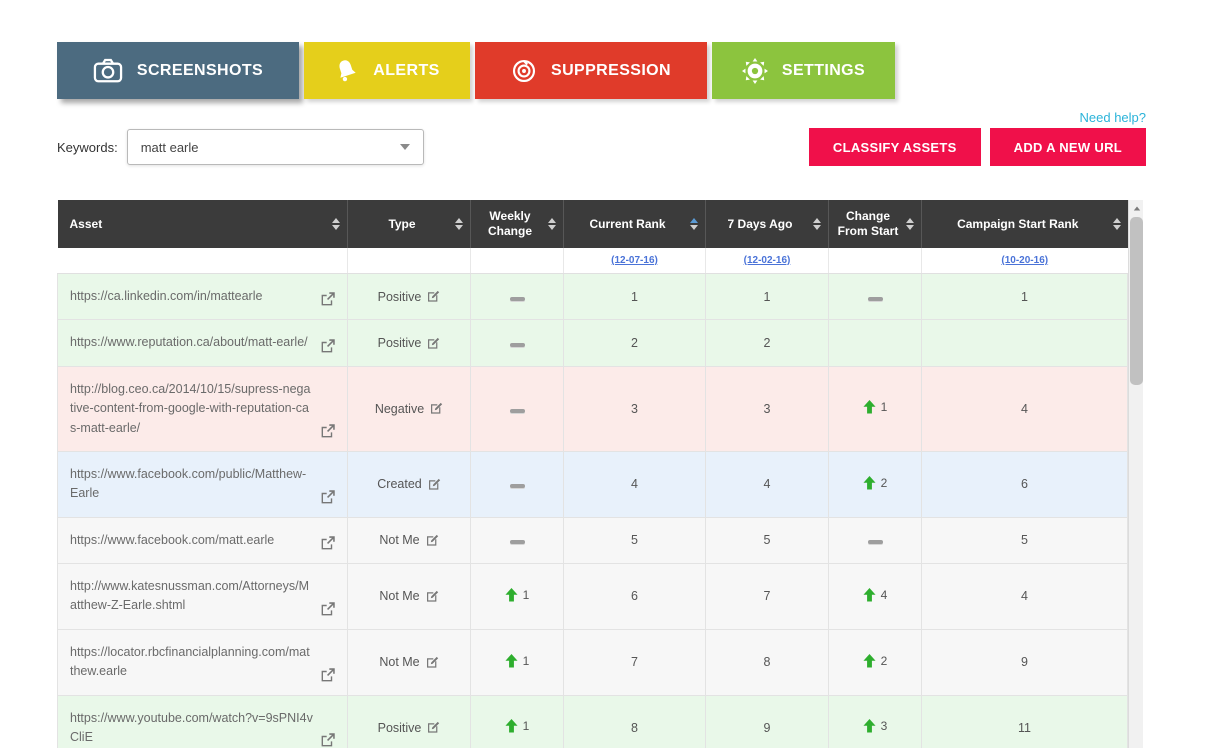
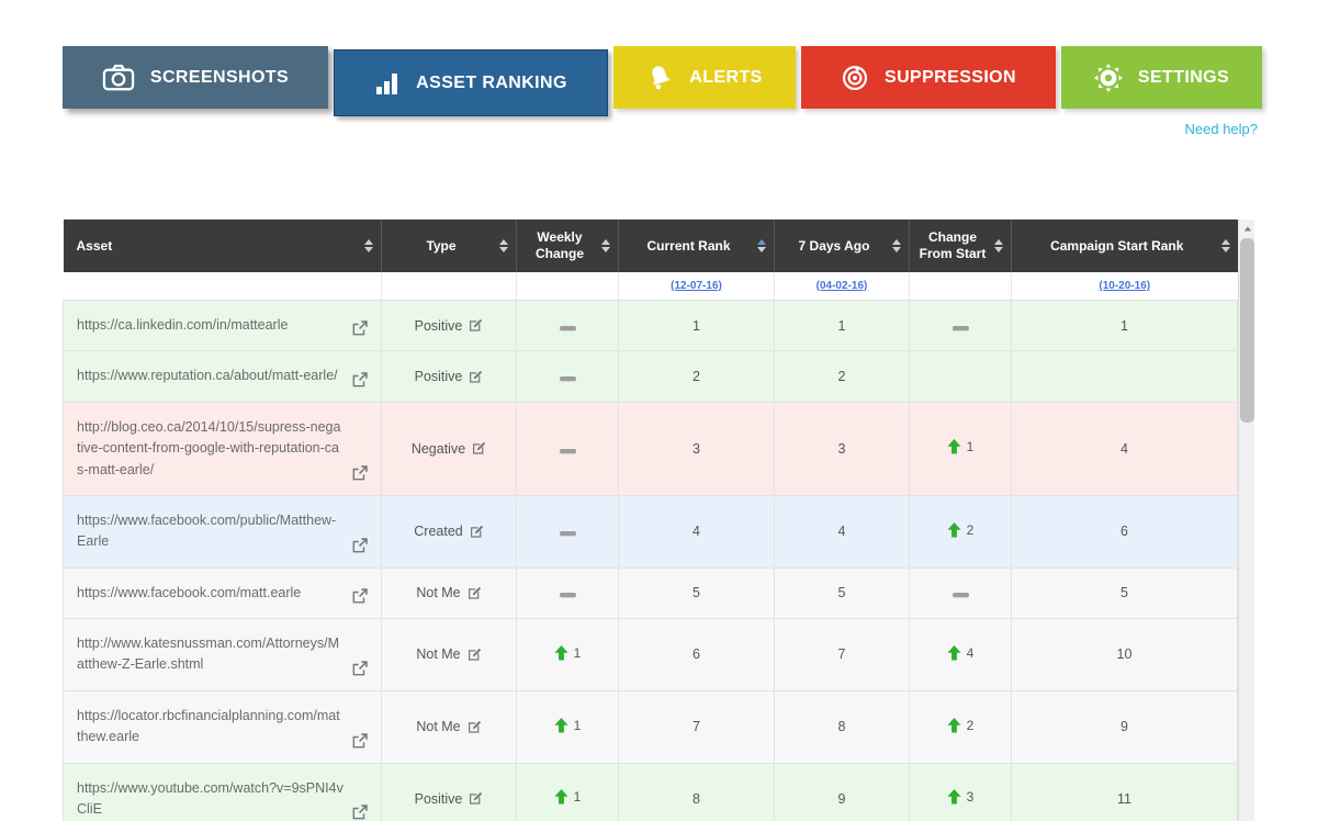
  SCREENSHOTS
+ ASSET RANKING
  ALERTS
  SUPPRESSION
  SETTINGS
  Need help?
- Keywords:
- matt earle
- CLASSIFY ASSETS
- ADD A NEW URL
  Asset	Type	Weekly Change	Current Rank	7 Days Ago	Change From Start	Campaign Start Rank
- 			(12-07-16)	(12-02-16)		(10-20-16)
+ 			(12-07-16)	(04-02-16)		(10-20-16)
  https://ca.linkedin.com/in/mattearle	Positive		1	1		1
  https://www.reputation.ca/about/matt-earle/	Positive		2	2
  http://blog.ceo.ca/2014/10/15/supress-negative-content-from-google-with-reputation-cas-matt-earle/	Negative		3	3	1	4
  https://www.facebook.com/public/Matthew-Earle	Created		4	4	2	6
  https://www.facebook.com/matt.earle	Not Me		5	5		5
- http://www.katesnussman.com/Attorneys/Matthew-Z-Earle.shtml	Not Me	1	6	7	4	4
+ http://www.katesnussman.com/Attorneys/Matthew-Z-Earle.shtml	Not Me	1	6	7	4	10
  https://locator.rbcfinancialplanning.com/matthew.earle	Not Me	1	7	8	2	9
  https://www.youtube.com/watch?v=9sPNI4vCliE	Positive	1	8	9	3	11
